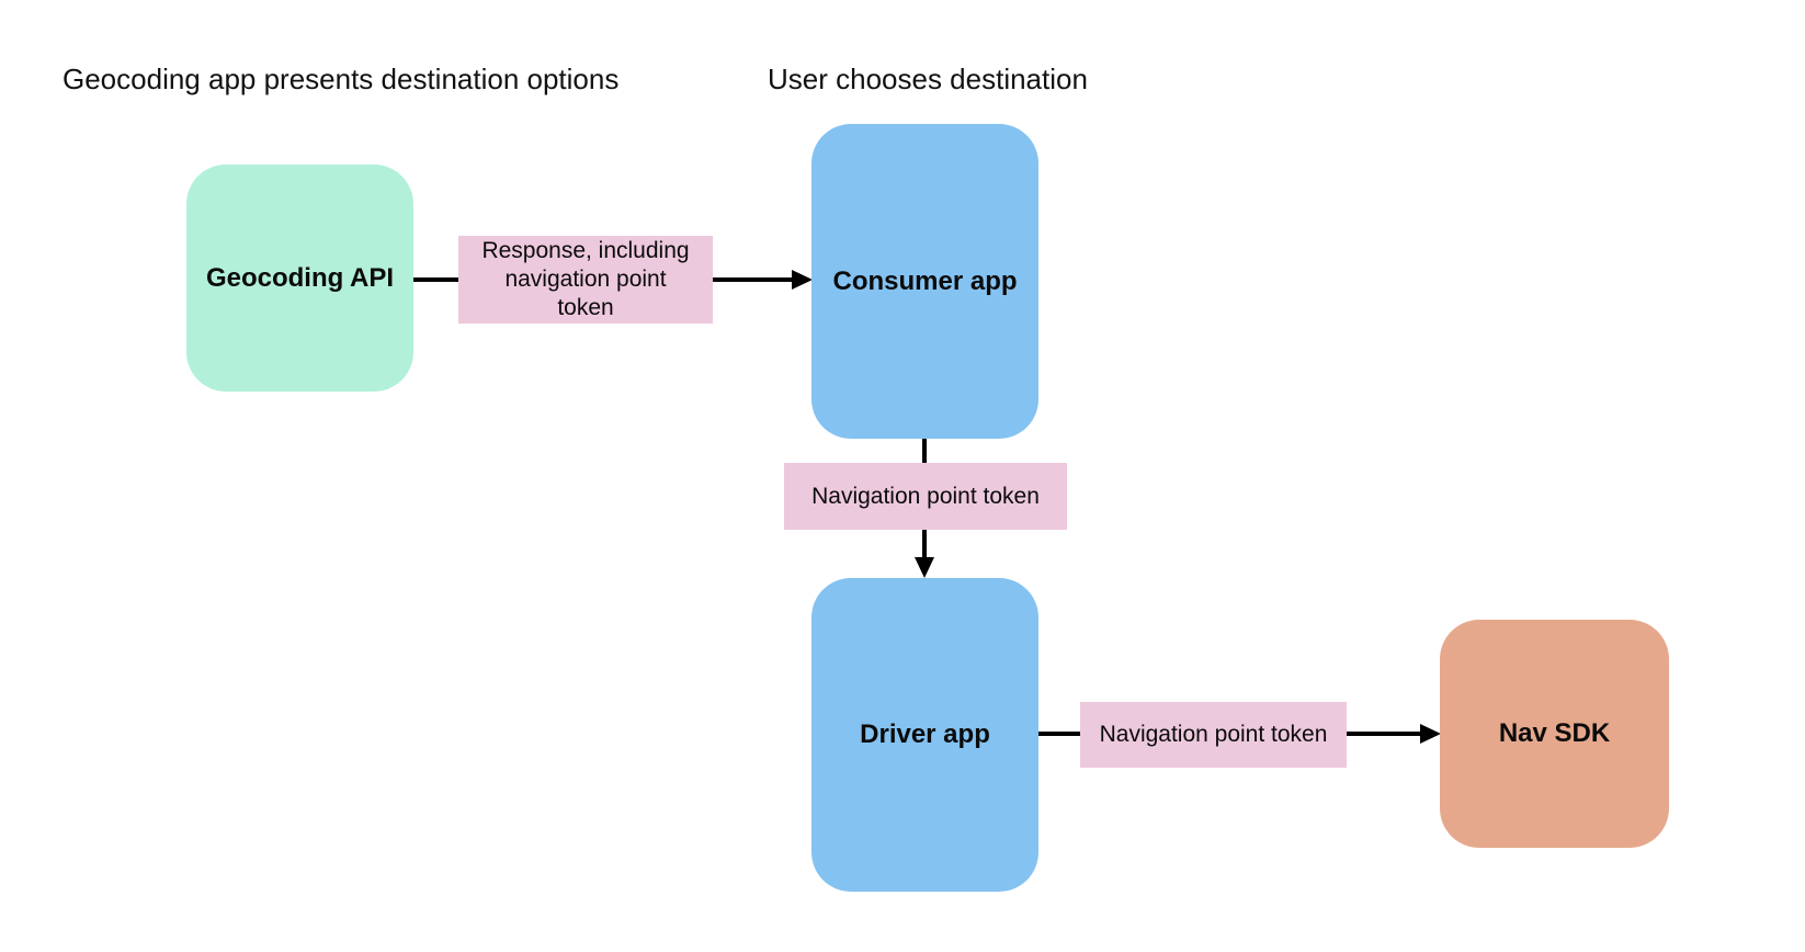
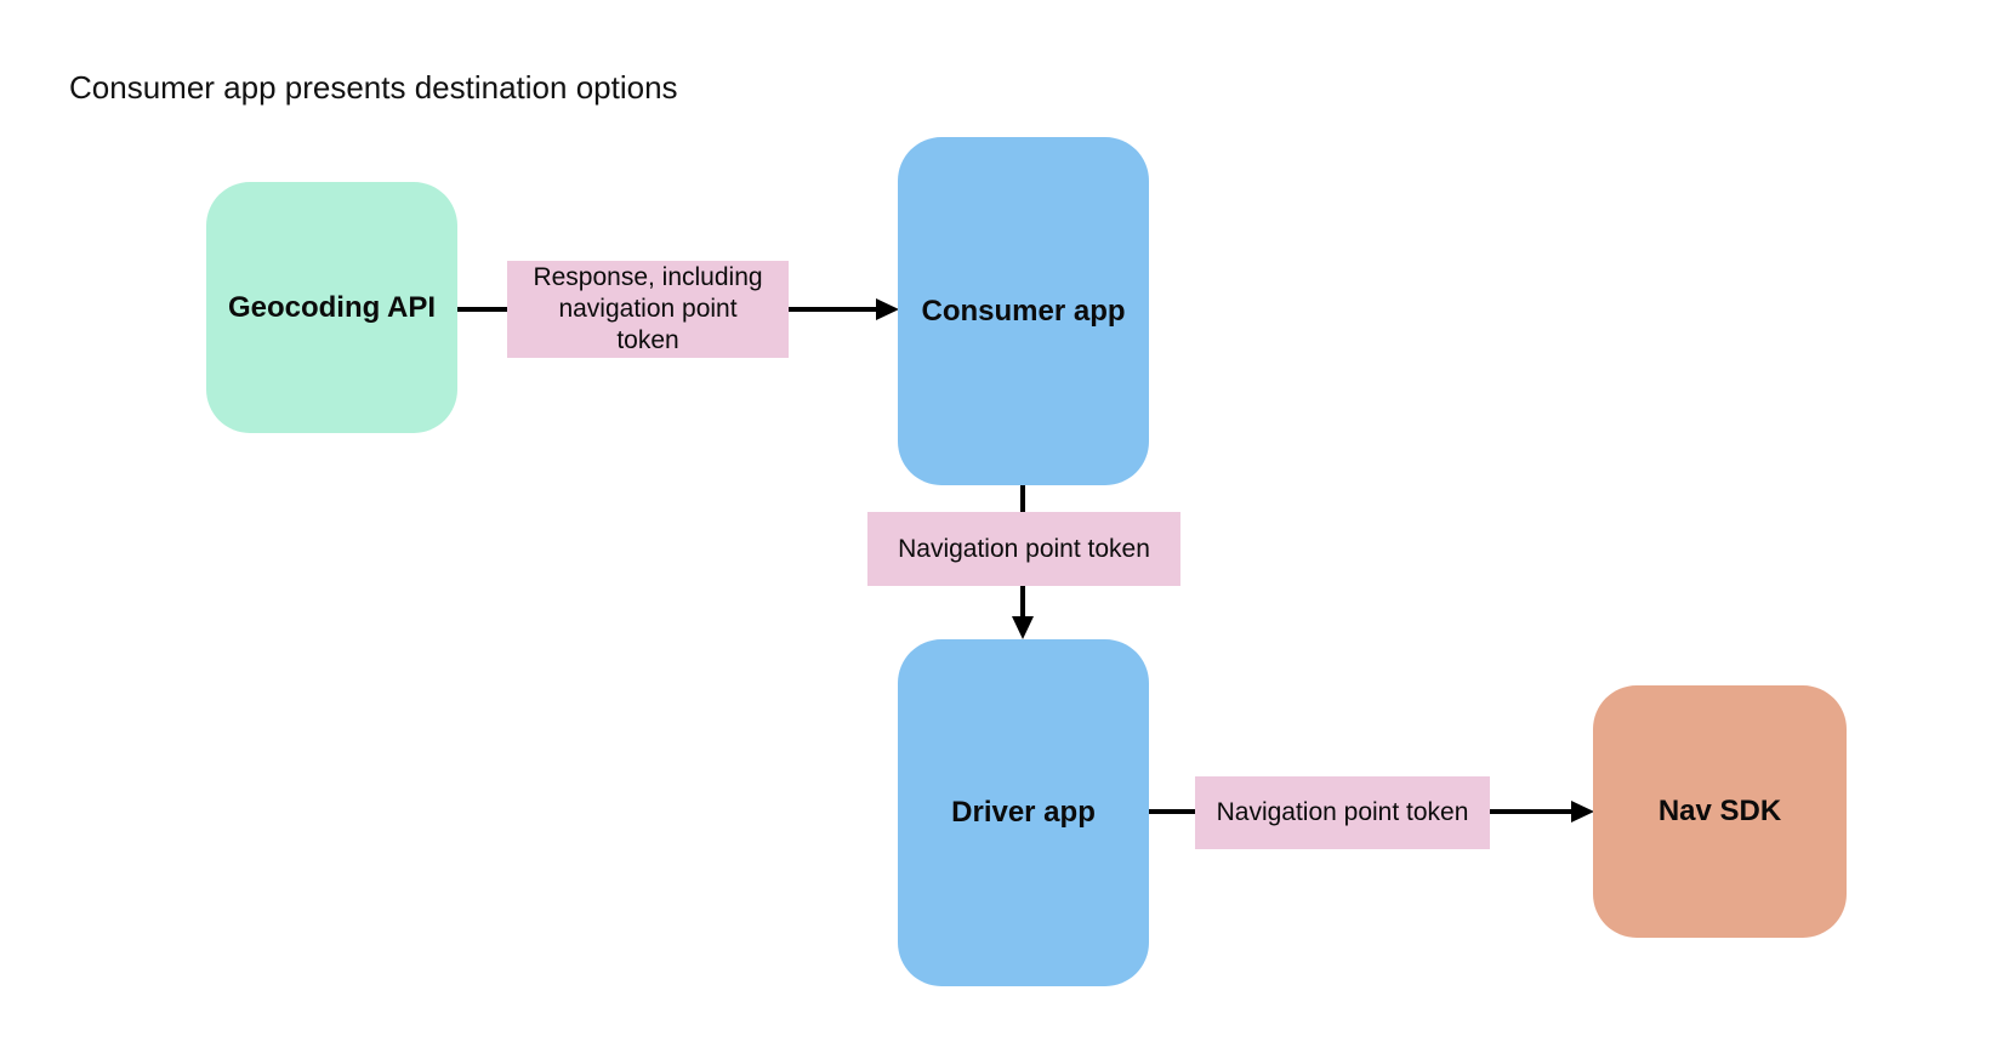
- Geocoding app presents destination options
+ Consumer app presents destination options
- User chooses destination
  Response, including
  navigation point
  token
  Navigation point token
  Navigation point token
  Geocoding API
  Consumer app
  Driver app
  Nav SDK
